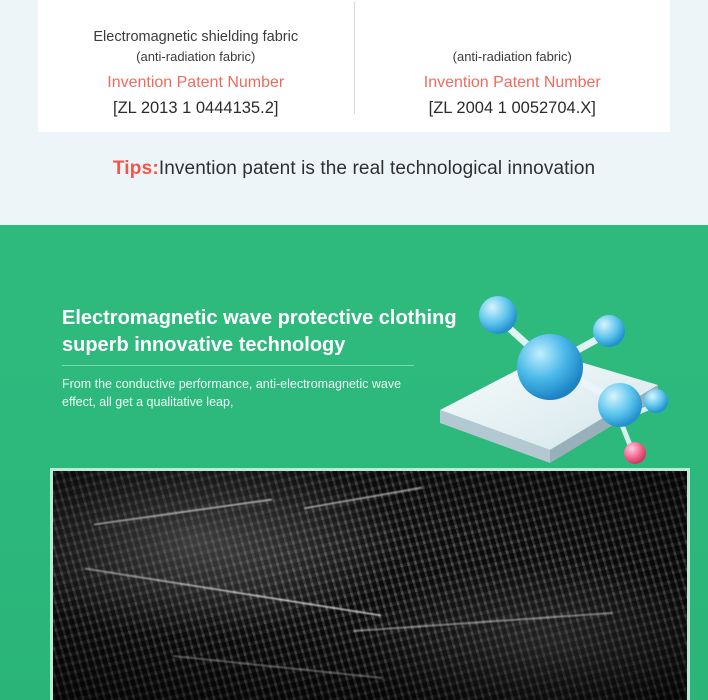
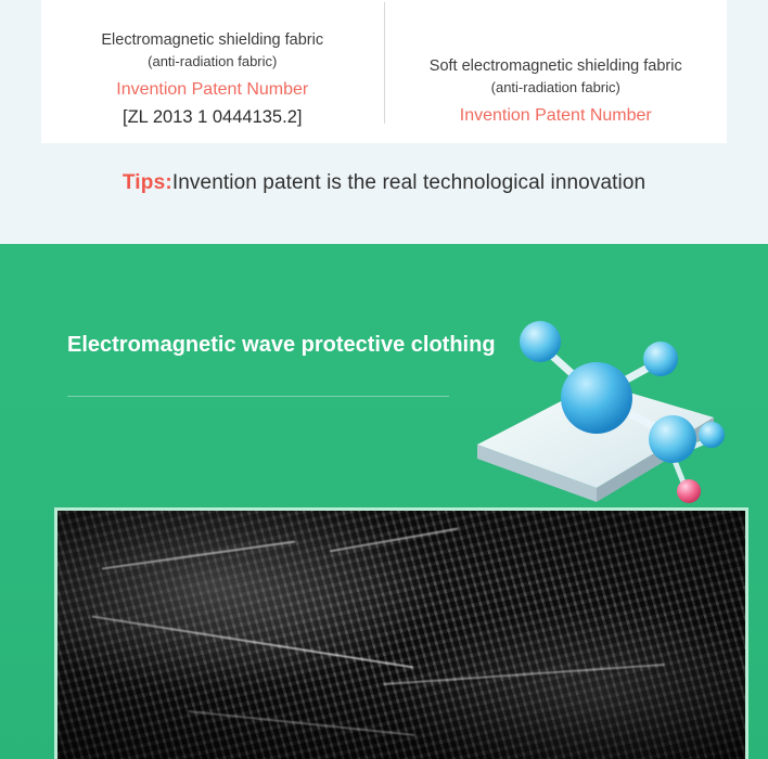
  Electromagnetic shielding fabric
  (anti-radiation fabric)
  Invention Patent Number
  [ZL 2013 1 0444135.2]
+ Soft electromagnetic shielding fabric
  (anti-radiation fabric)
  Invention Patent Number
- [ZL 2004 1 0052704.X]
  Tips:Invention patent is the real technological innovation
  Electromagnetic wave protective clothing
- superb innovative technology
- From the conductive performance, anti-electromagnetic wave
- effect, all get a qualitative leap,
